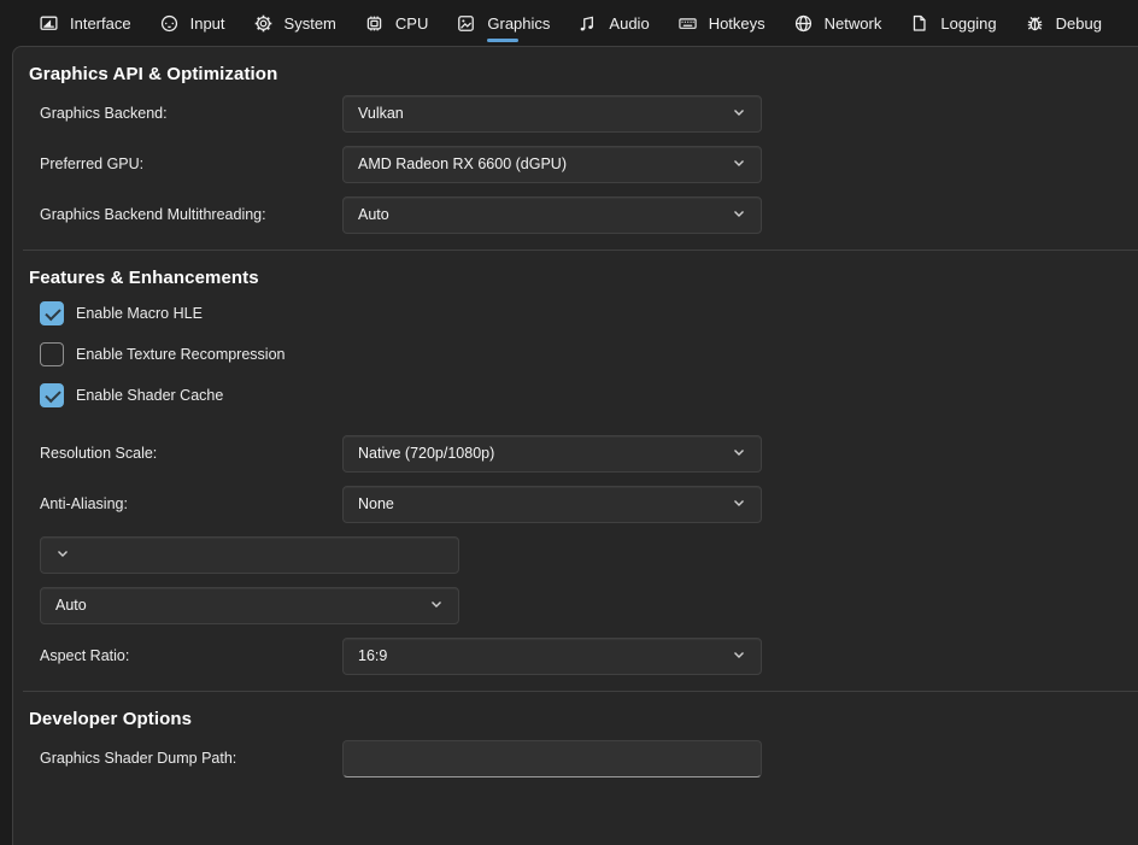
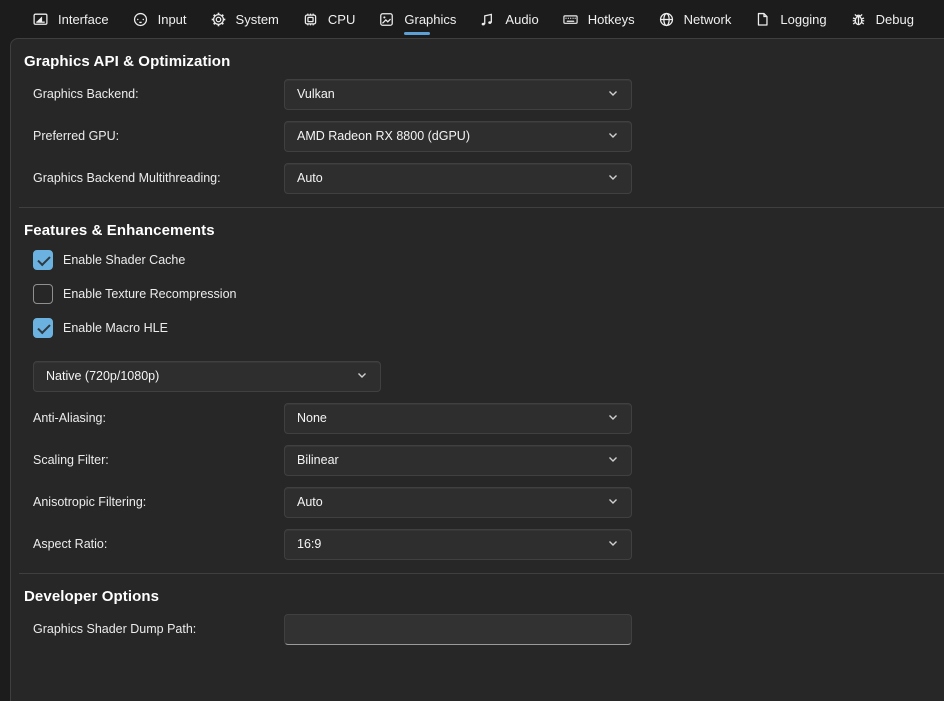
  Interface
  Input
  System
  CPU
  Graphics
  Audio
  Hotkeys
  Network
  Logging
  Debug
  Graphics API & Optimization
  Graphics Backend:
  Vulkan
  Preferred GPU:
- AMD Radeon RX 6600 (dGPU)
+ AMD Radeon RX 8800 (dGPU)
  Graphics Backend Multithreading:
  Auto
  Features & Enhancements
- Enable Macro HLE
+ Enable Shader Cache
  Enable Texture Recompression
- Enable Shader Cache
+ Enable Macro HLE
- Resolution Scale:
  Native (720p/1080p)
  Anti-Aliasing:
  None
+ Scaling Filter:
+ Bilinear
+ Anisotropic Filtering:
  Auto
  Aspect Ratio:
  16:9
  Developer Options
  Graphics Shader Dump Path:
